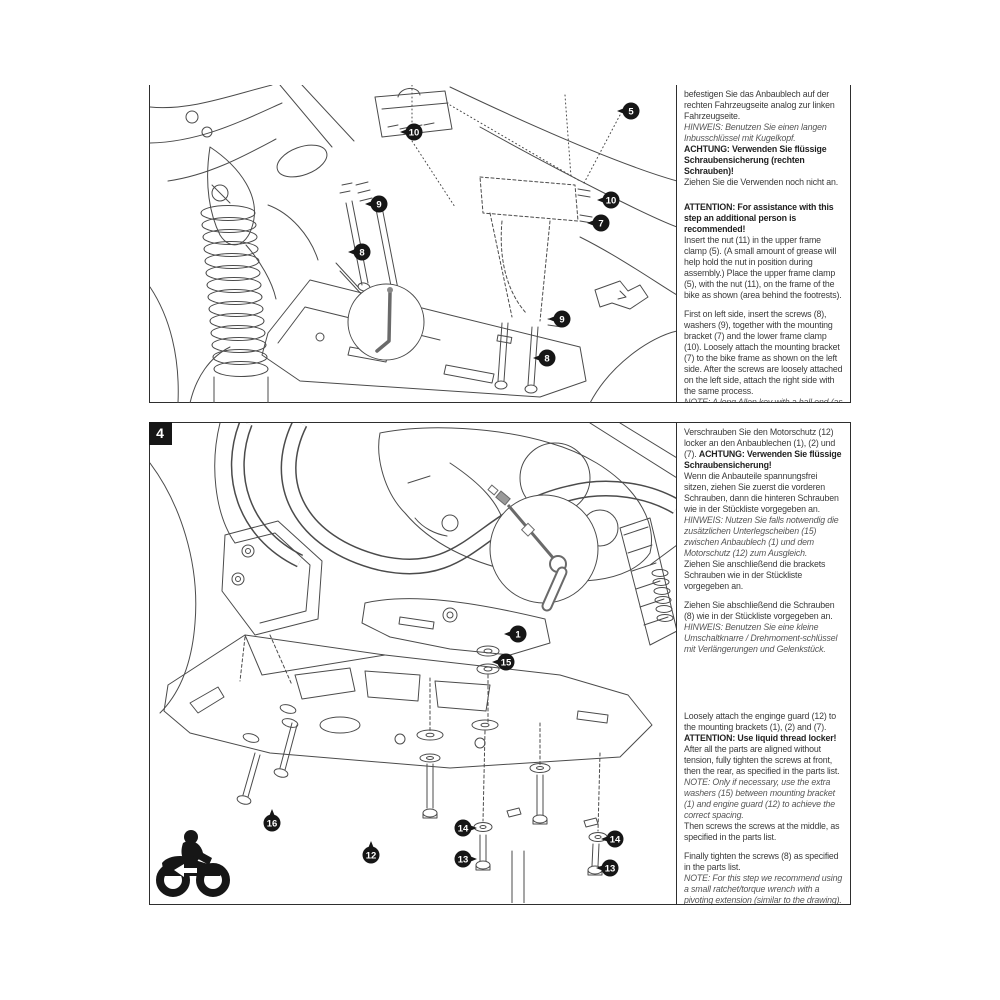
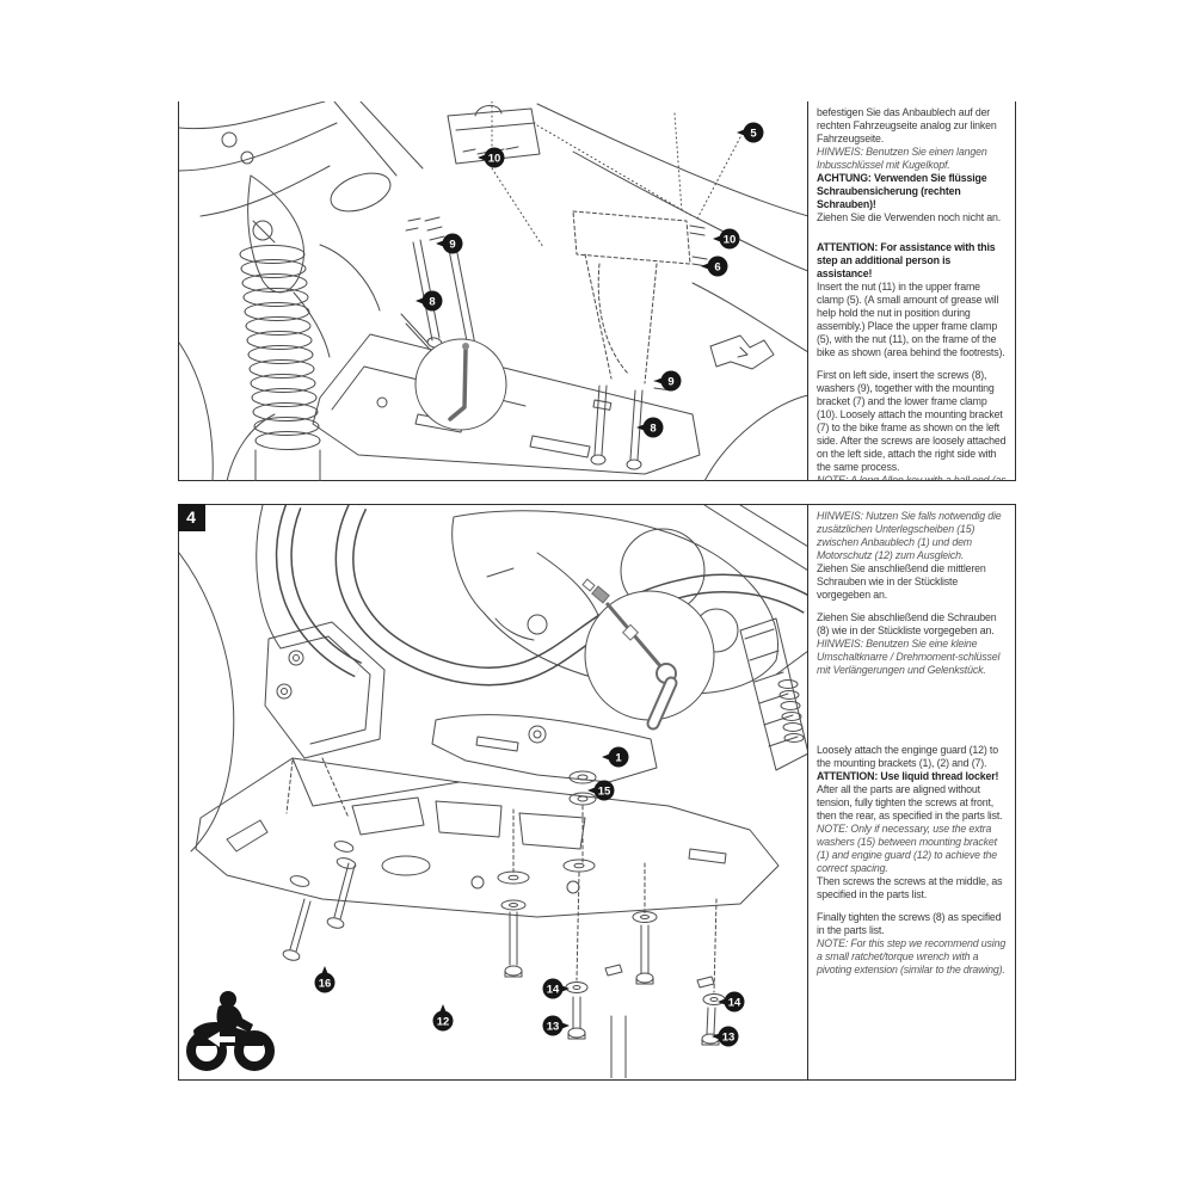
  5
  10
  9
  8
  10
- 7
+ 6
  9
  8
  befestigen Sie das Anbaublech auf der rechten Fahrzeugseite analog zur linken Fahrzeugseite.
  HINWEIS: Benutzen Sie einen langen Inbusschlüssel mit Kugelkopf.
  ACHTUNG: Verwenden Sie flüssige Schraubensicherung (rechten Schrauben)!
  Ziehen Sie die Verwenden noch nicht an.
- ATTENTION: For assistance with this step an additional person is recommended!
+ ATTENTION: For assistance with this step an additional person is assistance!
  Insert the nut (11) in the upper frame clamp (5). (A small amount of grease will help hold the nut in position during assembly.) Place the upper frame clamp (5), with the nut (11), on the frame of the bike as shown (area behind the footrests).
  First on left side, insert the screws (8), washers (9), together with the mounting bracket (7) and the lower frame clamp (10). Loosely attach the mounting bracket (7) to the bike frame as shown on the left side. After the screws are loosely attached on the left side, attach the right side with the same process.
  4
  1
  15
  16
  12
  14
  13
  14
  13
- Verschrauben Sie den Motorschutz (12) locker an den Anbaublechen (1), (2) und (7). ACHTUNG: Verwenden Sie flüssige Schraubensicherung!
- Wenn die Anbauteile spannungsfrei sitzen, ziehen Sie zuerst die vorderen Schrauben, dann die hinteren Schrauben wie in der Stückliste vorgegeben an.
  HINWEIS: Nutzen Sie falls notwendig die zusätzlichen Unterlegscheiben (15) zwischen Anbaublech (1) und dem Motorschutz (12) zum Ausgleich.
- Ziehen Sie anschließend die brackets Schrauben wie in der Stückliste vorgegeben an.
+ Ziehen Sie anschließend die mittleren Schrauben wie in der Stückliste vorgegeben an.
  Ziehen Sie abschließend die Schrauben (8) wie in der Stückliste vorgegeben an.
  HINWEIS: Benutzen Sie eine kleine Umschaltknarre / Drehmoment-schlüssel mit Verlängerungen und Gelenkstück.
  Loosely attach the enginge guard (12) to the mounting brackets (1), (2) and (7).
  ATTENTION: Use liquid thread locker!
  After all the parts are aligned without tension, fully tighten the screws at front, then the rear, as specified in the parts list.
  NOTE: Only if necessary, use the extra washers (15) between mounting bracket (1) and engine guard (12) to achieve the correct spacing.
  Then screws the screws at the middle, as specified in the parts list.
  Finally tighten the screws (8) as specified in the parts list.
  NOTE: For this step we recommend using a small ratchet/torque wrench with a pivoting extension (similar to the drawing).
